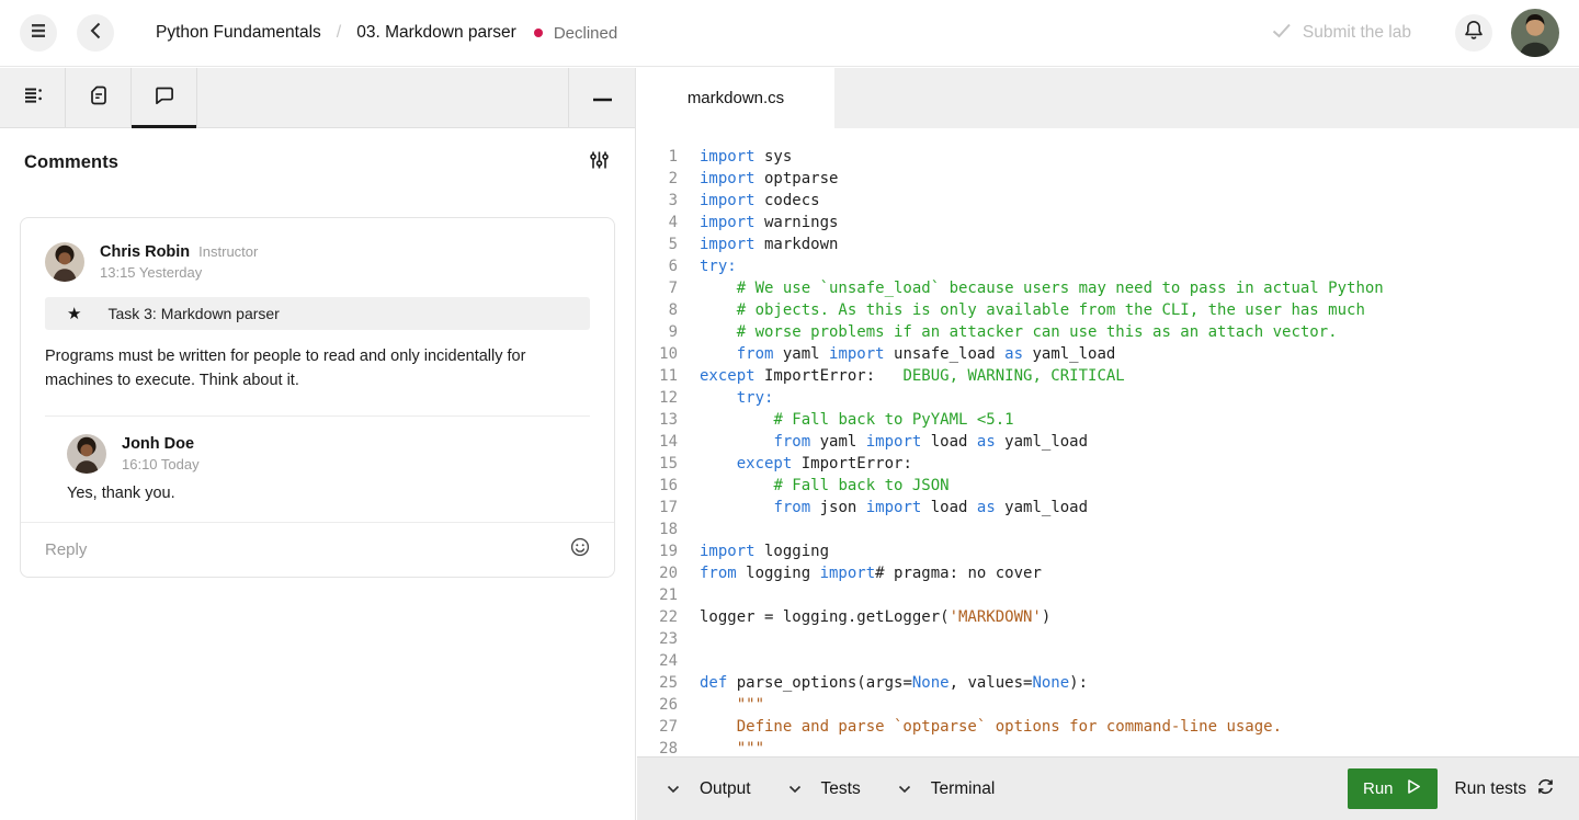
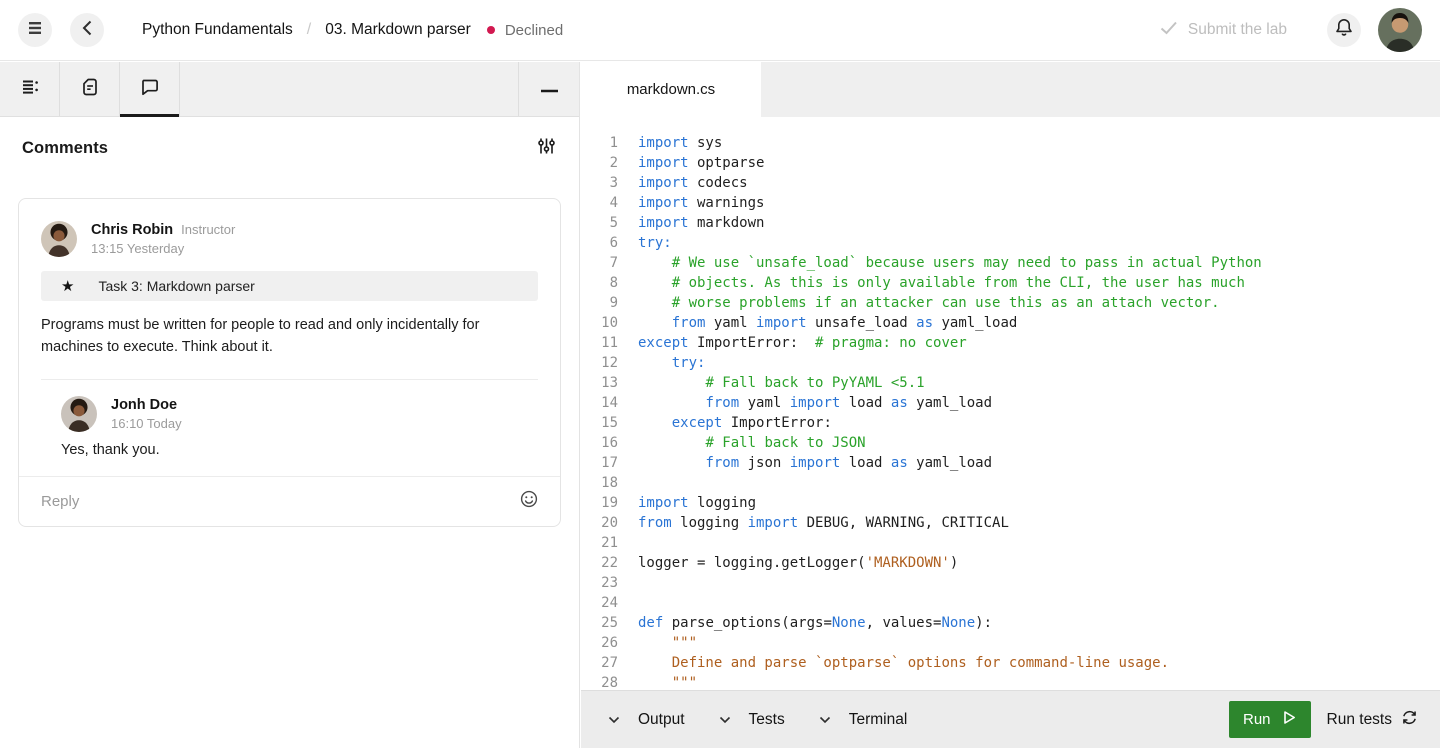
  Python Fundamentals
  /
  03. Markdown parser
  Declined
  Submit the lab
  Comments
  Chris Robin
  Instructor
  13:15 Yesterday
  ★
  Task 3: Markdown parser
  Programs must be written for people to read and only incidentally for machines to execute. Think about it.
  Jonh Doe
  16:10 Today
  Yes, thank you.
  Reply
  markdown.cs
  1
  import sys
  2
  import optparse
  3
  import codecs
  4
  import warnings
  5
  import markdown
  6
  try:
  7
  # We use `unsafe_load` because users may need to pass in actual Python
  8
  # objects. As this is only available from the CLI, the user has much
  9
  # worse problems if an attacker can use this as an attach vector.
  10
  from yaml import unsafe_load as yaml_load
  11
- except ImportError: DEBUG, WARNING, CRITICAL
+ except ImportError: # pragma: no cover
  12
  try:
  13
  # Fall back to PyYAML <5.1
  14
  from yaml import load as yaml_load
  15
  except ImportError:
  16
  # Fall back to JSON
  17
  from json import load as yaml_load
  18
  19
  import logging
  20
- from logging import# pragma: no cover
+ from logging import DEBUG, WARNING, CRITICAL
  21
  22
  logger = logging.getLogger('MARKDOWN')
  23
  24
  25
  def parse_options(args=None, values=None):
  26
  """
  27
  Define and parse `optparse` options for command-line usage.
  28
  """
  Output
  Tests
  Terminal
  Run
  Run tests
